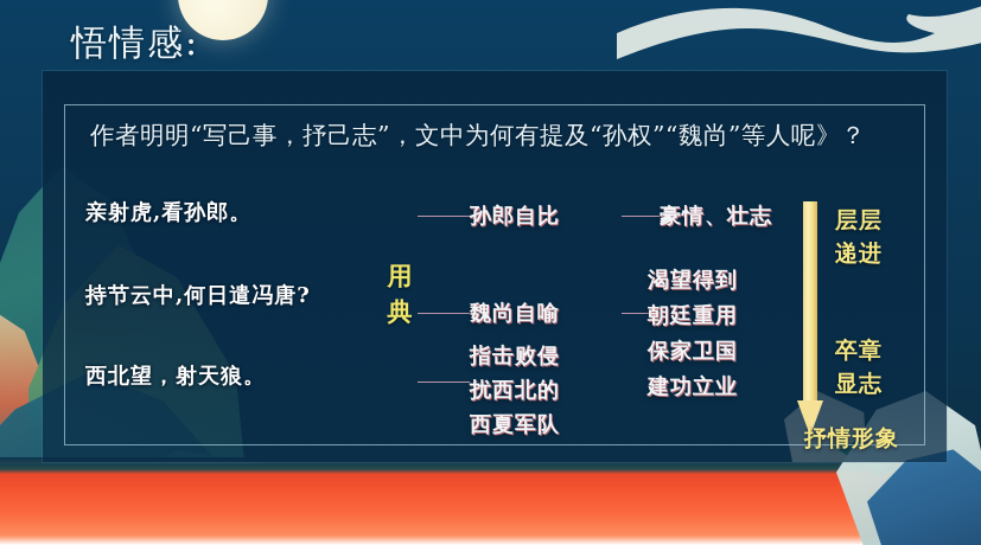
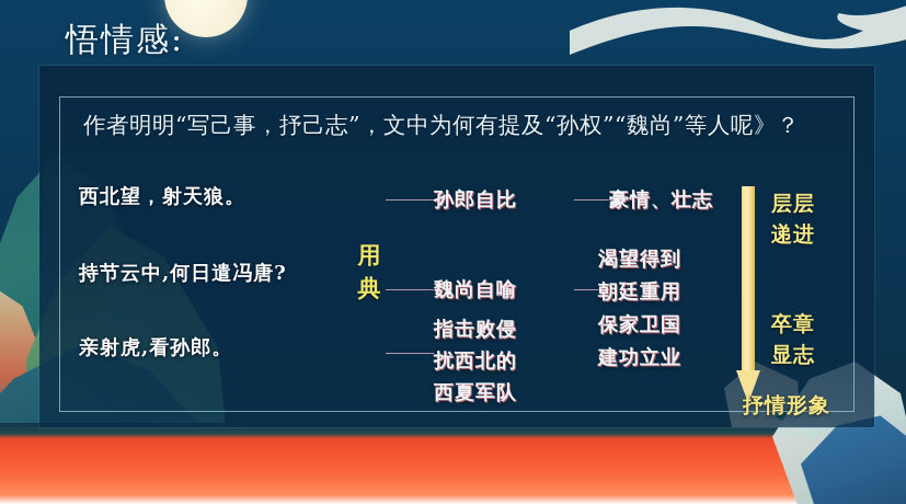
  悟情感:
  作者明明“写己事，抒己志”，文中为何有提及“孙权”“魏尚”等人呢》？
- 亲射虎,看孙郎。
+ 西北望，射天狼。
  持节云中,何日遣冯唐?
- 西北望，射天狼。
+ 亲射虎,看孙郎。
  用
  典
  孙郎自比
  魏尚自喻
  指击败侵
  扰西北的
  西夏军队
  豪情、壮志
  渴望得到
  朝廷重用
  保家卫国
  建功立业
  层层
  递进
  卒章
  显志
  抒情形象
